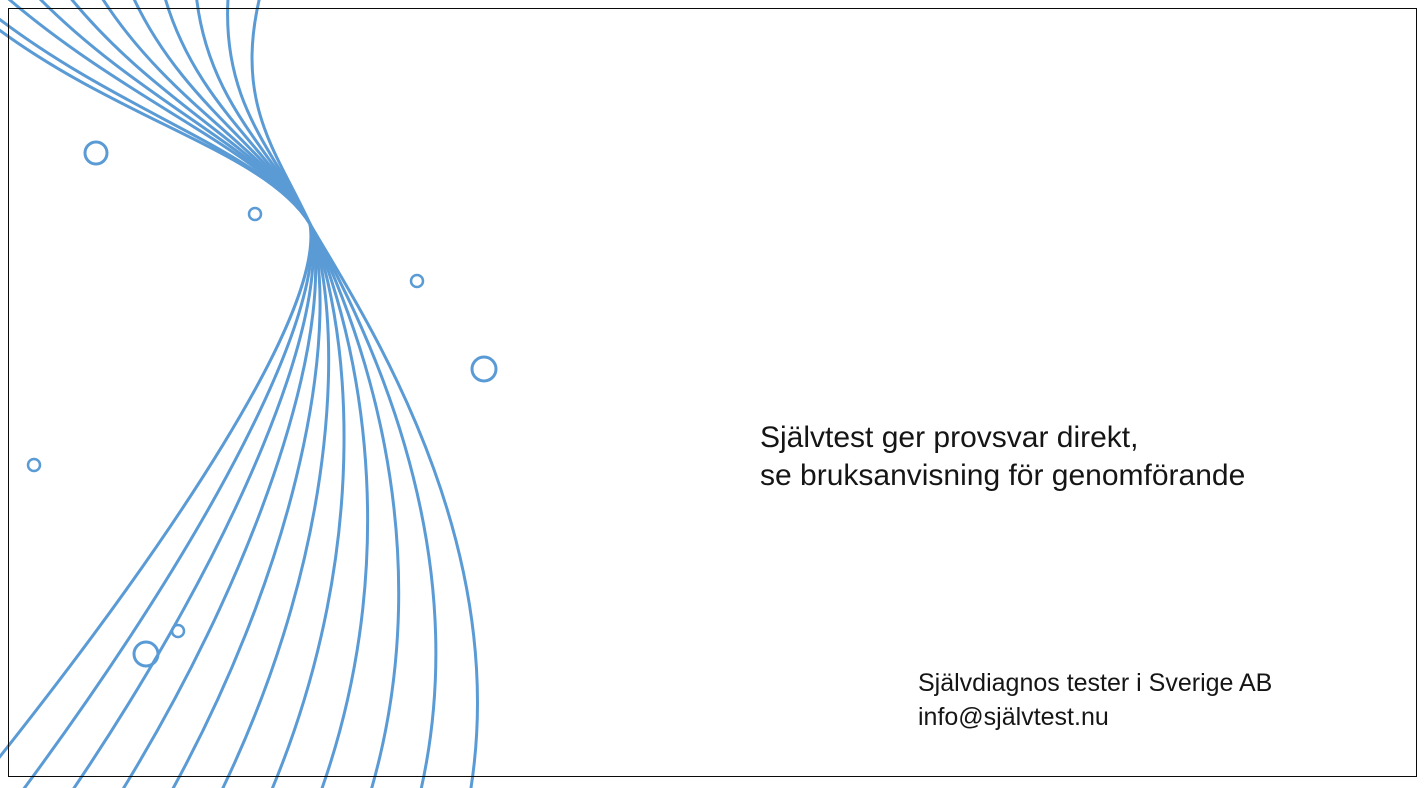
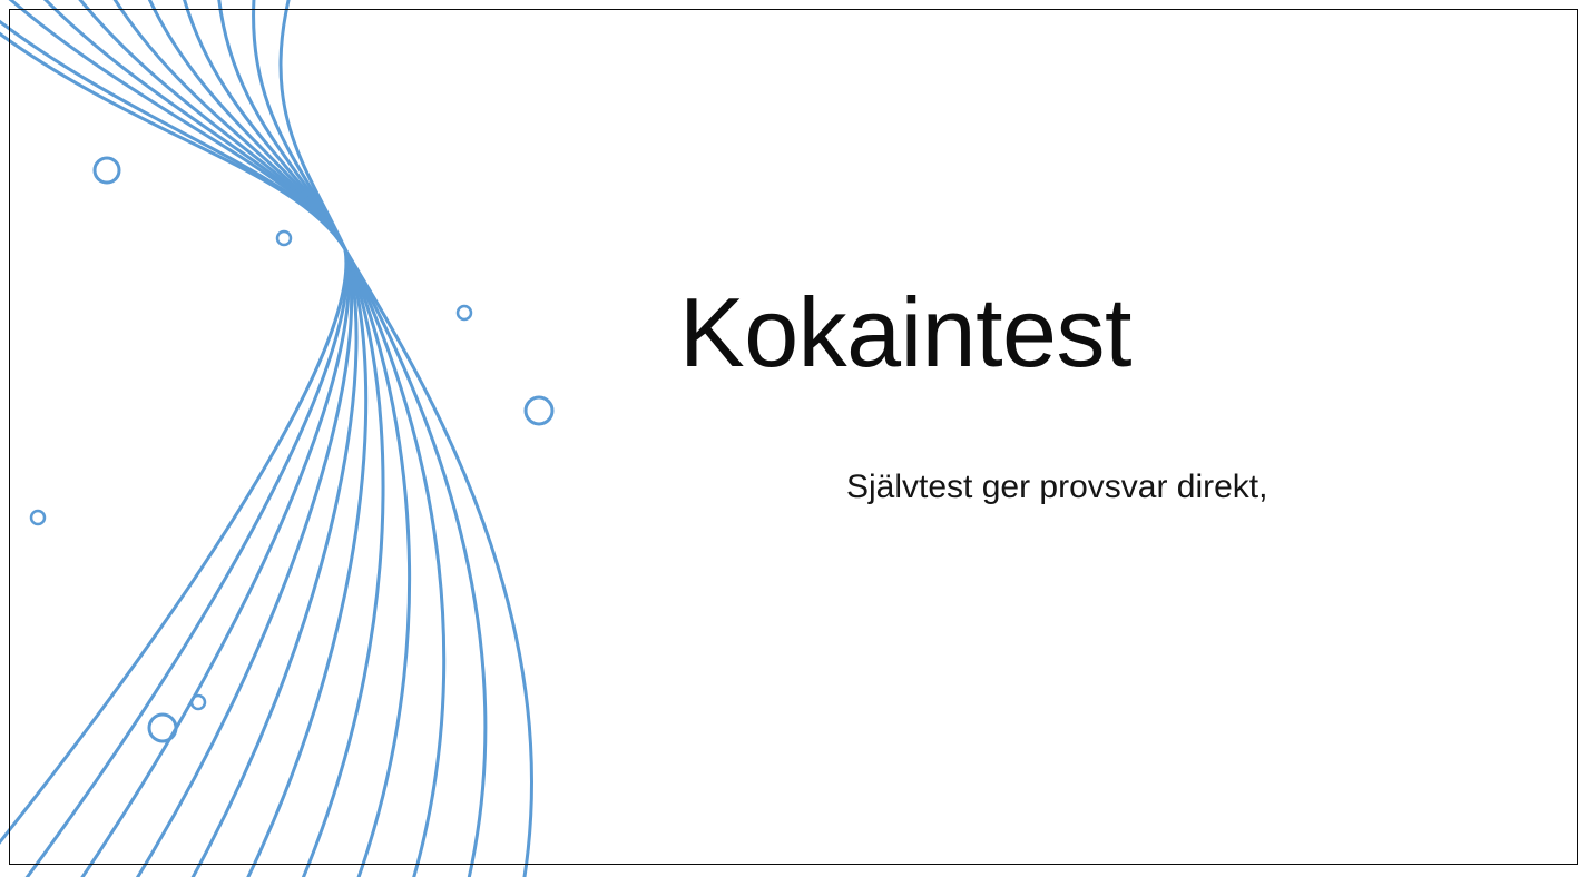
+ Kokaintest
  Självtest ger provsvar direkt,
- se bruksanvisning för genomförande
- Självdiagnos tester i Sverige AB
- info@självtest.nu
